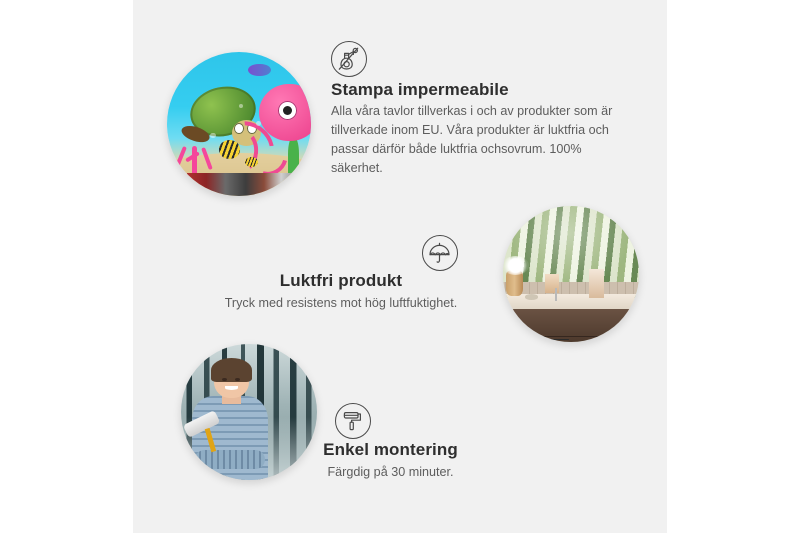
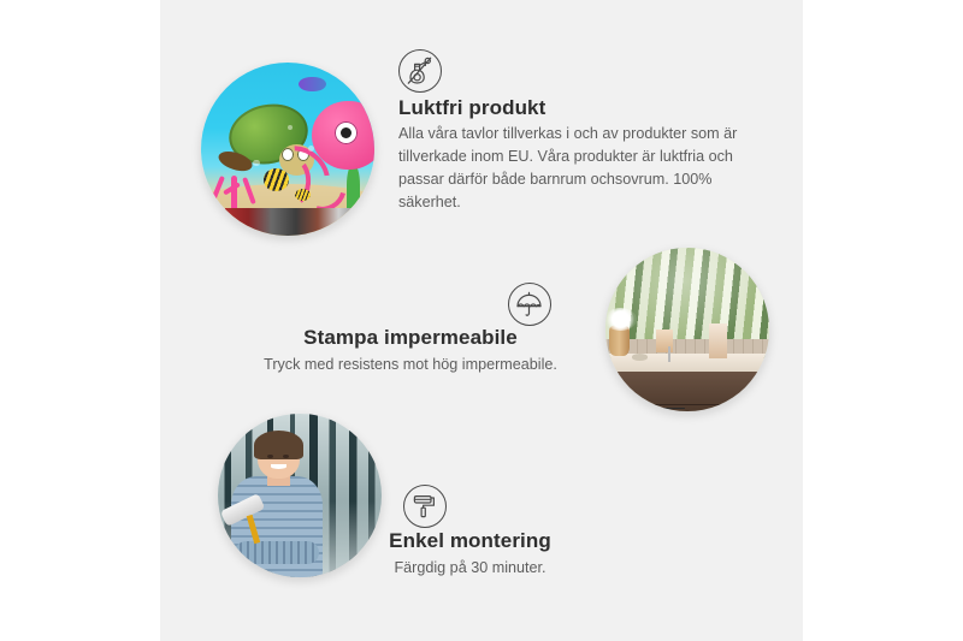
- Stampa impermeabile
+ Luktfri produkt
- Alla våra tavlor tillverkas i och av produkter som är tillverkade inom EU. Våra produkter är luktfria och passar därför både luktfria ochsovrum. 100% säkerhet.
+ Alla våra tavlor tillverkas i och av produkter som är tillverkade inom EU. Våra produkter är luktfria och passar därför både barnrum ochsovrum. 100% säkerhet.
- Luktfri produkt
+ Stampa impermeabile
- Tryck med resistens mot hög luftfuktighet.
+ Tryck med resistens mot hög impermeabile.
  Enkel montering
  Färgdig på 30 minuter.
